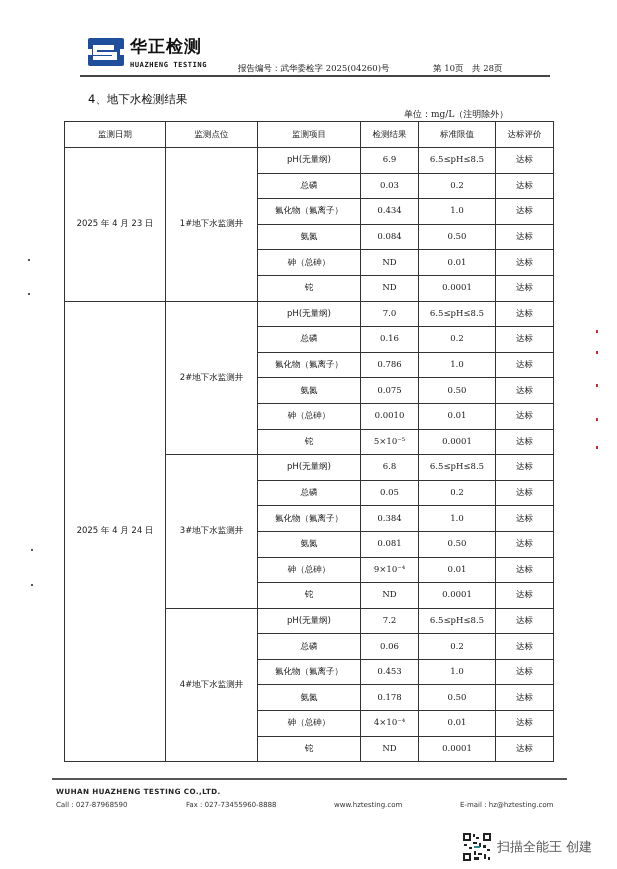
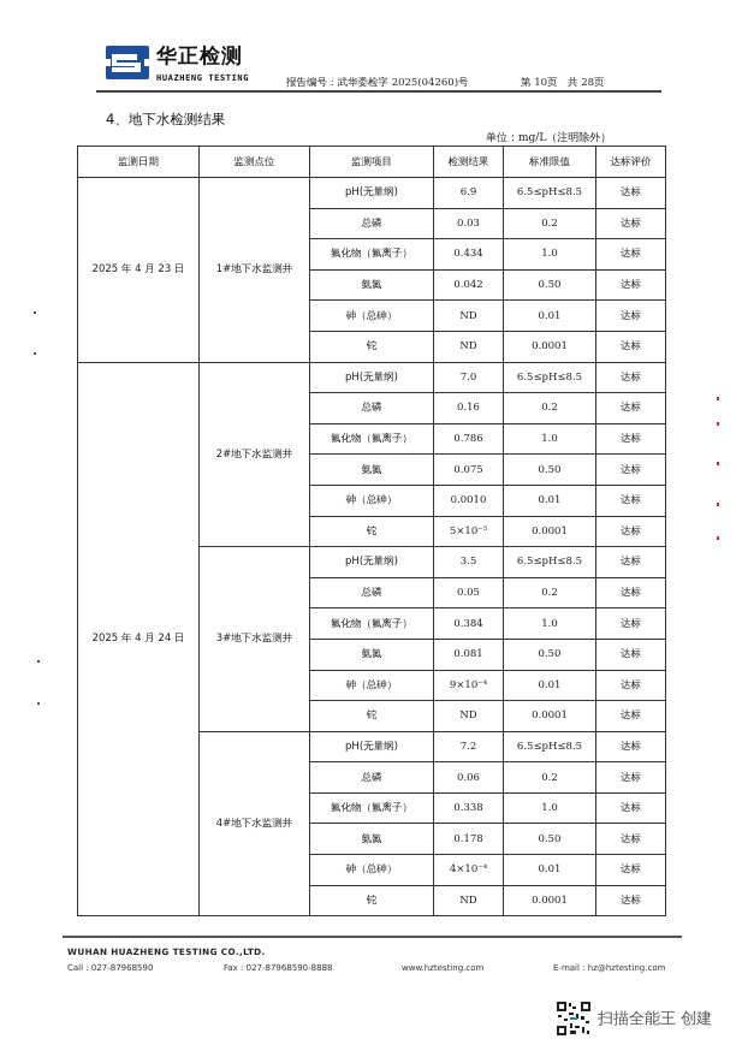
  华正检测
  HUAZHENG TESTING
  报告编号：武华委检字 2025(04260)号
  第 10页 共 28页
  4、地下水检测结果
  单位：mg/L（注明除外）
  监测日期	监测点位	监测项目	检测结果	标准限值	达标评价
  2025 年 4 月 23 日	1#地下水监测井	pH(无量纲)	6.9	6.5≤pH≤8.5	达标
  总磷	0.03	0.2	达标
  氟化物（氟离子）	0.434	1.0	达标
- 氨氮	0.084	0.50	达标
+ 氨氮	0.042	0.50	达标
  砷（总砷）	ND	0.01	达标
  铊	ND	0.0001	达标
  2025 年 4 月 24 日	2#地下水监测井	pH(无量纲)	7.0	6.5≤pH≤8.5	达标
  总磷	0.16	0.2	达标
  氟化物（氟离子）	0.786	1.0	达标
  氨氮	0.075	0.50	达标
  砷（总砷）	0.0010	0.01	达标
  铊	5×10⁻⁵	0.0001	达标
- 3#地下水监测井	pH(无量纲)	6.8	6.5≤pH≤8.5	达标
+ 3#地下水监测井	pH(无量纲)	3.5	6.5≤pH≤8.5	达标
  总磷	0.05	0.2	达标
  氟化物（氟离子）	0.384	1.0	达标
  氨氮	0.081	0.50	达标
  砷（总砷）	9×10⁻⁴	0.01	达标
  铊	ND	0.0001	达标
  4#地下水监测井	pH(无量纲)	7.2	6.5≤pH≤8.5	达标
  总磷	0.06	0.2	达标
- 氟化物（氟离子）	0.453	1.0	达标
+ 氟化物（氟离子）	0.338	1.0	达标
  氨氮	0.178	0.50	达标
  砷（总砷）	4×10⁻⁴	0.01	达标
  铊	ND	0.0001	达标
  WUHAN HUAZHENG TESTING CO.,LTD.
  Call : 027-87968590
- Fax : 027-73455960-8888
+ Fax : 027-87968590-8888
  www.hztesting.com
  E-mail : hz@hztesting.com
  扫描全能王 创建
